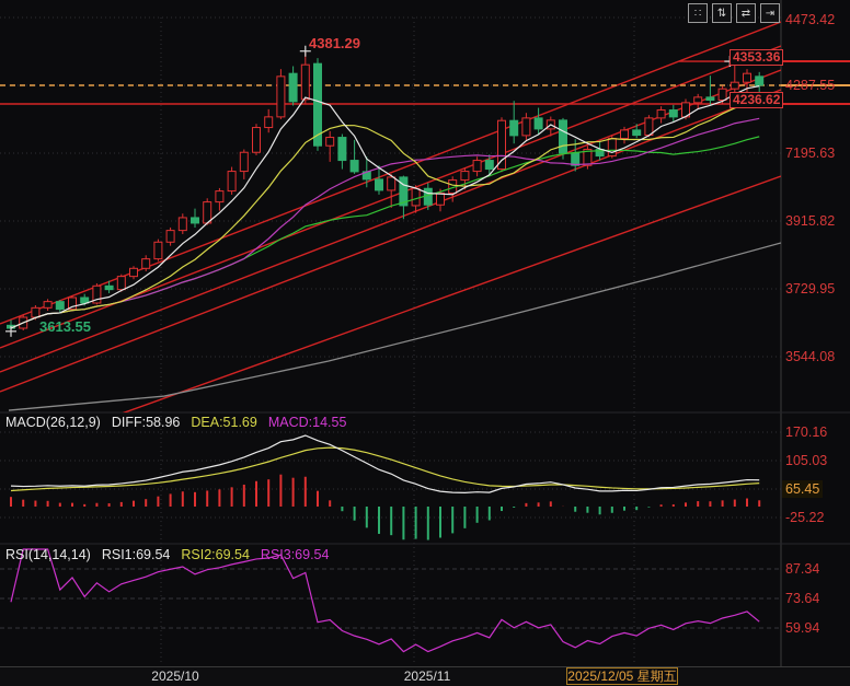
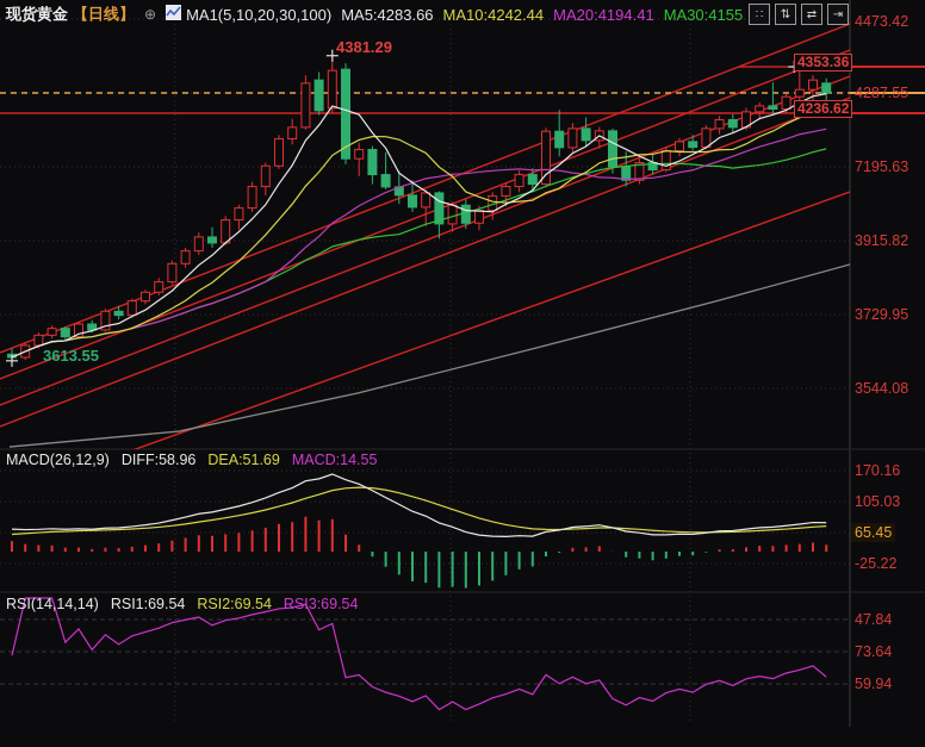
  4473.42
  4287.55
  7195.63
  3915.82
  3729.95
  3544.08
  170.16
  105.03
  -25.22
- 87.34
+ 47.84
  73.64
  59.94
+ 现货黄金
+ 【日线】
+ ⊕
+ MA1(5,10,20,30,100)
+ MA5:4283.66
+ MA10:4242.44
+ MA20:4194.41
+ MA30:4155
  ∷
  ⇅
  ⇄
  ⇥
  4381.29
  3613.55
  4353.36
  4236.62
  65.45
  MACD(26,12,9)
  DIFF:58.96
  DEA:51.69
  MACD:14.55
  RSI(14,14,14)
  RSI1:69.54
  RSI2:69.54
  RSI3:69.54
- 2025/10
- 2025/11
- 2025/12/05 星期五
